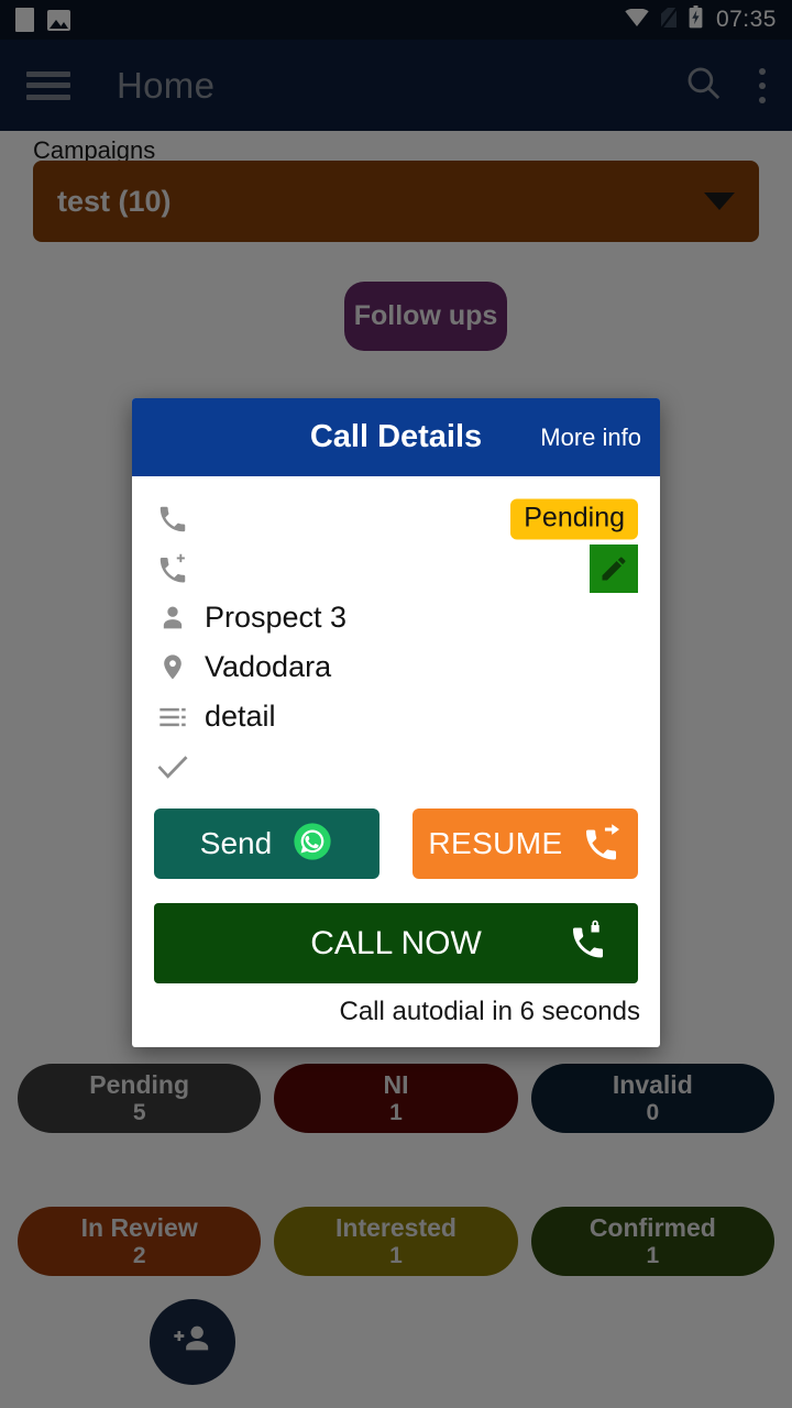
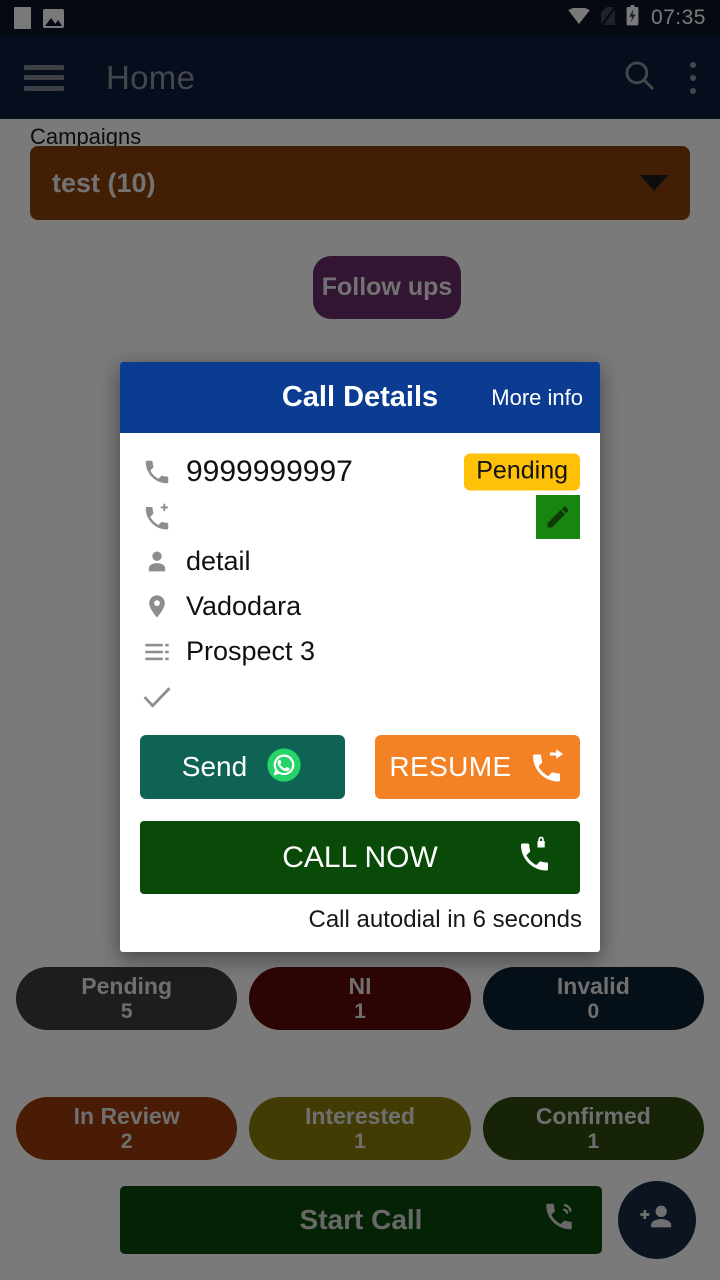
  Campaigns
  test (10)
  Follow ups
  Pending
  5
  NI
  1
  Invalid
  0
  In Review
  2
  Interested
  1
  Confirmed
  1
+ Start Call
  07:35
  Home
  Call Details
  More info
+ 9999999997
  Pending
- Prospect 3
+ detail
  Vadodara
- detail
+ Prospect 3
  Send
  RESUME
  CALL NOW
  Call autodial in 6 seconds
